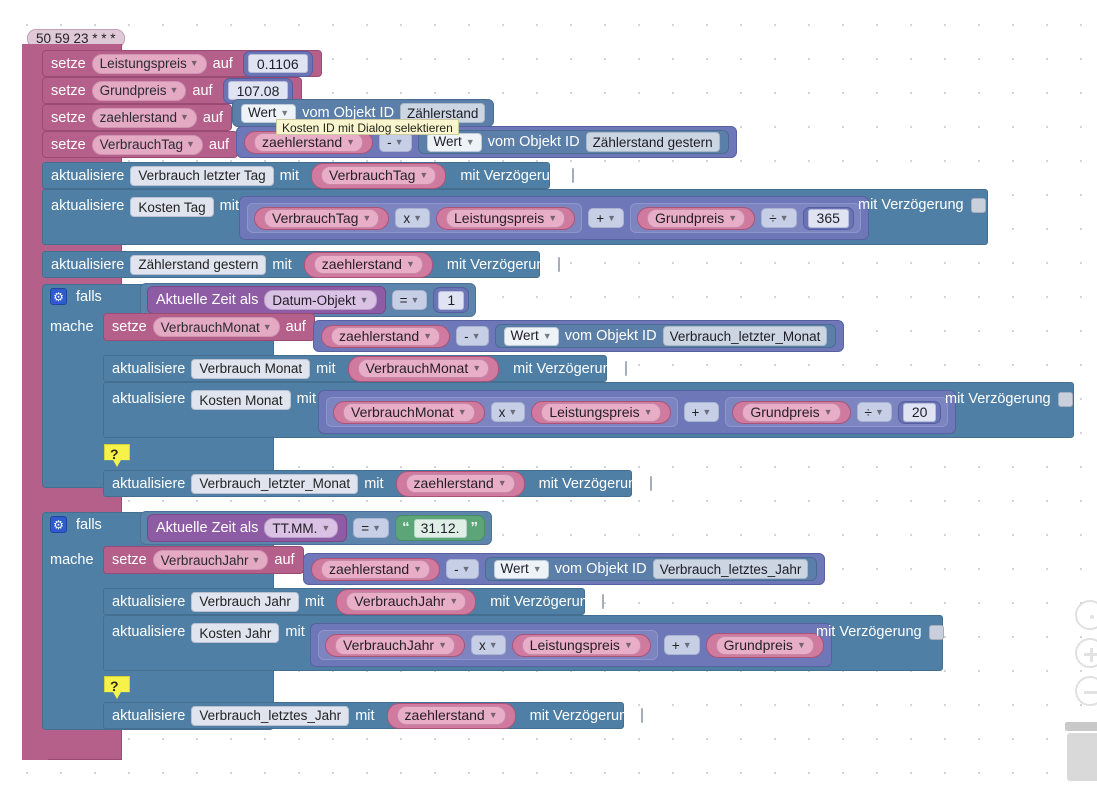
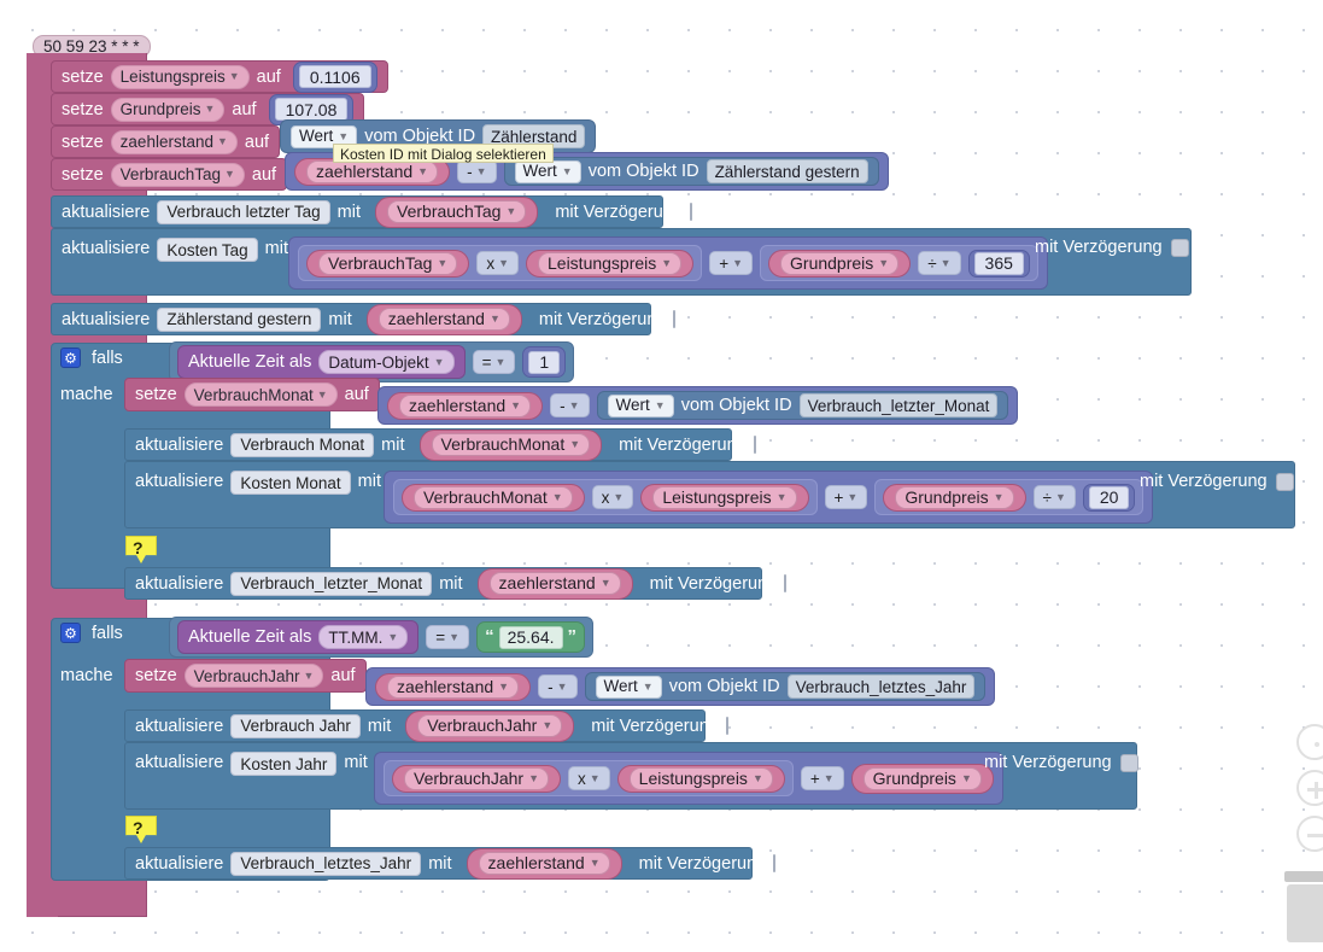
  50 59 23 * * *
  setze
  Leistungspreis
  ▼
  auf
  0.1106
  setze
  Grundpreis
  ▼
  auf
  107.08
  setze
  zaehlerstand
  ▼
  auf
  Wert
  ▼
  vom Objekt ID
  Zählerstand
  setze
  VerbrauchTag
  ▼
  auf
  zaehlerstand
  ▼
  -
  ▼
  Wert
  ▼
  vom Objekt ID
  Zählerstand gestern
  Kosten ID mit Dialog selektieren
  aktualisiere
  Verbrauch letzter Tag
  mit
  VerbrauchTag
  ▼
  mit Verzögerung
  aktualisiere
  Kosten Tag
  mit
  VerbrauchTag
  ▼
  x
  ▼
  Leistungspreis
  ▼
  +
  ▼
  Grundpreis
  ▼
  ÷
  ▼
  365
  mit Verzögerung
  aktualisiere
  Zählerstand gestern
  mit
  zaehlerstand
  ▼
  mit Verzögerung
  ⚙
  falls
  Aktuelle Zeit als
  Datum-Objekt
  ▼
  =
  ▼
  1
  mache
  setze
  VerbrauchMonat
  ▼
  auf
  zaehlerstand
  ▼
  -
  ▼
  Wert
  ▼
  vom Objekt ID
  Verbrauch_letzter_Monat
  aktualisiere
  Verbrauch Monat
  mit
  VerbrauchMonat
  ▼
  mit Verzögerung
  aktualisiere
  Kosten Monat
  mit
  VerbrauchMonat
  ▼
  x
  ▼
  Leistungspreis
  ▼
  +
  ▼
  Grundpreis
  ▼
  ÷
  ▼
  20
  mit Verzögerung
  ?
  aktualisiere
  Verbrauch_letzter_Monat
  mit
  zaehlerstand
  ▼
  mit Verzögerung
  ⚙
  falls
  Aktuelle Zeit als
  TT.MM.
  ▼
  =
  ▼
  “
- 31.12.
+ 25.64.
  ”
  mache
  setze
  VerbrauchJahr
  ▼
  auf
  zaehlerstand
  ▼
  -
  ▼
  Wert
  ▼
  vom Objekt ID
  Verbrauch_letztes_Jahr
  aktualisiere
  Verbrauch Jahr
  mit
  VerbrauchJahr
  ▼
  mit Verzögerung
  aktualisiere
  Kosten Jahr
  mit
  VerbrauchJahr
  ▼
  x
  ▼
  Leistungspreis
  ▼
  +
  ▼
  Grundpreis
  ▼
  mit Verzögerung
  ?
  aktualisiere
  Verbrauch_letztes_Jahr
  mit
  zaehlerstand
  ▼
  mit Verzögerung
